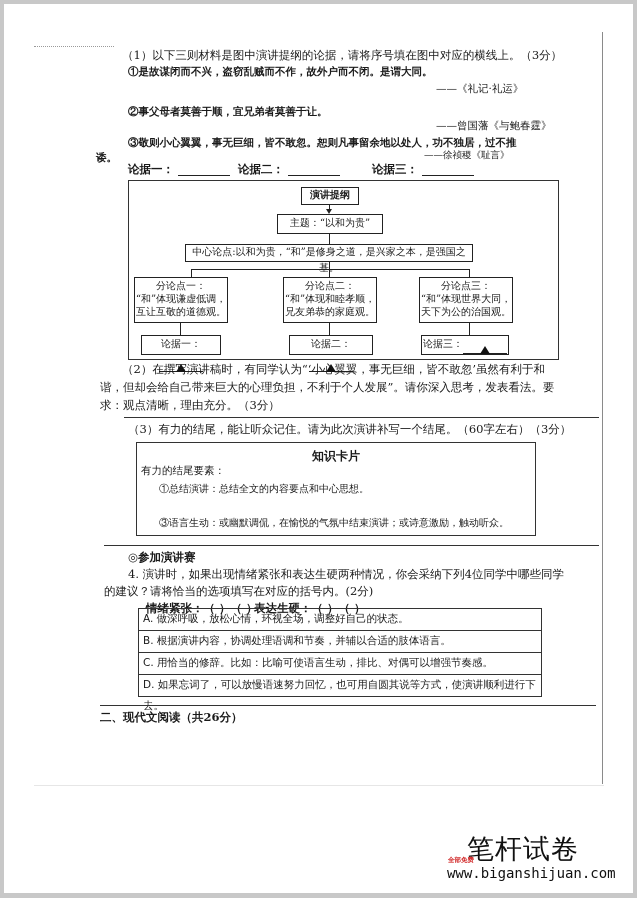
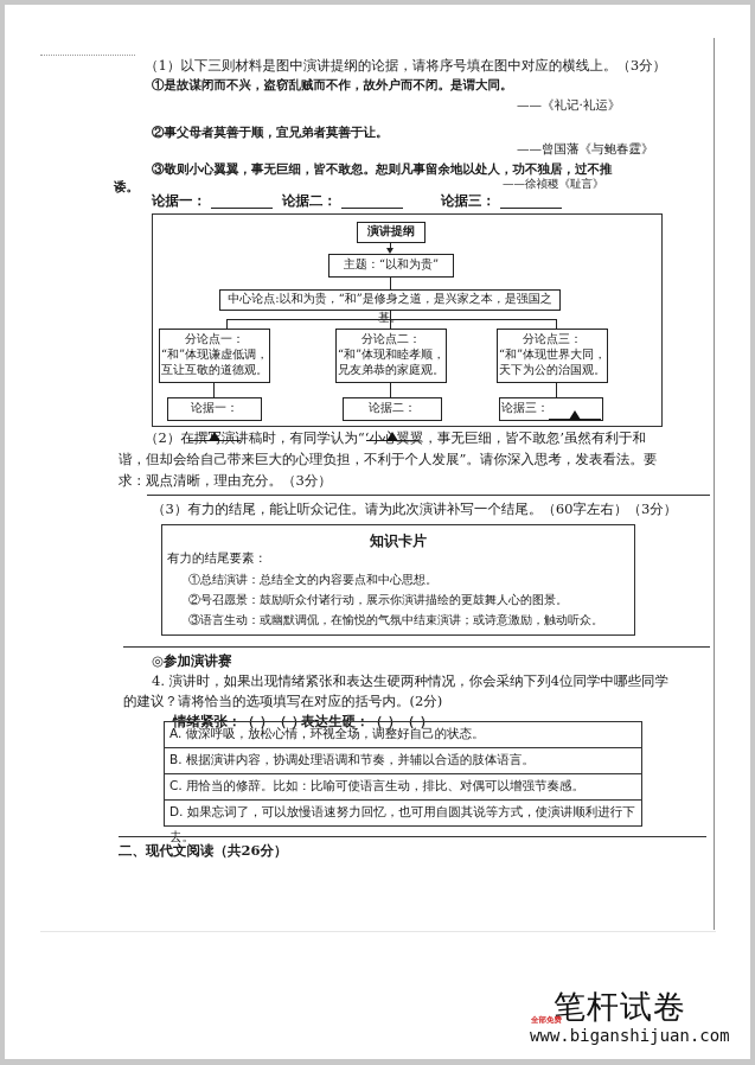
  （1）以下三则材料是图中演讲提纲的论据，请将序号填在图中对应的横线上。（3分）
  ①是故谋闭而不兴，盗窃乱贼而不作，故外户而不闭。是谓大同。
  ——《礼记·礼运》
  ②事父母者莫善于顺，宜兄弟者莫善于让。
  ——曾国藩《与鲍春霆》
  ③敬则小心翼翼，事无巨细，皆不敢忽。恕则凡事留余地以处人，功不独居，过不推
  诿。
  ——徐祯稷《耻言》
  论据一： 论据二： 论据三：
  演讲提纲
  主题：“以和为贵”
  中心论点:以和为贵，“和”是修身之道，是兴家之本，是强国之
  分论点一：
  “和”体现谦虚低调，
  互让互敬的道德观。
  论据一：
  分论点二：
  “和”体现和睦孝顺，
  兄友弟恭的家庭观。
  论据二：
  分论点三：
  “和”体现世界大同，
  天下为公的治国观。
  论据三：
  （2）在撰写演讲稿时，有同学认为“‘小心翼翼，事无巨细，皆不敢忽’虽然有利于和
  谐，但却会给自己带来巨大的心理负担，不利于个人发展”。请你深入思考，发表看法。要
  求：观点清晰，理由充分。（3分）
  （3）有力的结尾，能让听众记住。请为此次演讲补写一个结尾。（60字左右）（3分）
  知识卡片
  有力的结尾要素：
  ①总结演讲：总结全文的内容要点和中心思想。
+ ②号召愿景：鼓励听众付诸行动，展示你演讲描绘的更鼓舞人心的图景。
  ③语言生动：或幽默调侃，在愉悦的气氛中结束演讲；或诗意激励，触动听众。
  ◎参加演讲赛
  4. 演讲时，如果出现情绪紧张和表达生硬两种情况，你会采纳下列4位同学中哪些同学
  的建议？请将恰当的选项填写在对应的括号内。(2分)
  情绪紧张：（ ）（ ）
  表达生硬：（ ）（ ）
  A. 做深呼吸，放松心情，环视全场，调整好自己的状态。
  B. 根据演讲内容，协调处理语调和节奏，并辅以合适的肢体语言。
  C. 用恰当的修辞。比如：比喻可使语言生动，排比、对偶可以增强节奏感。
  D. 如果忘词了，可以放慢语速努力回忆，也可用自圆其说等方式，使演讲顺利进行下去。
  二、现代文阅读（共26分）
  笔杆试卷
  全部免费
  www.biganshijuan.com
